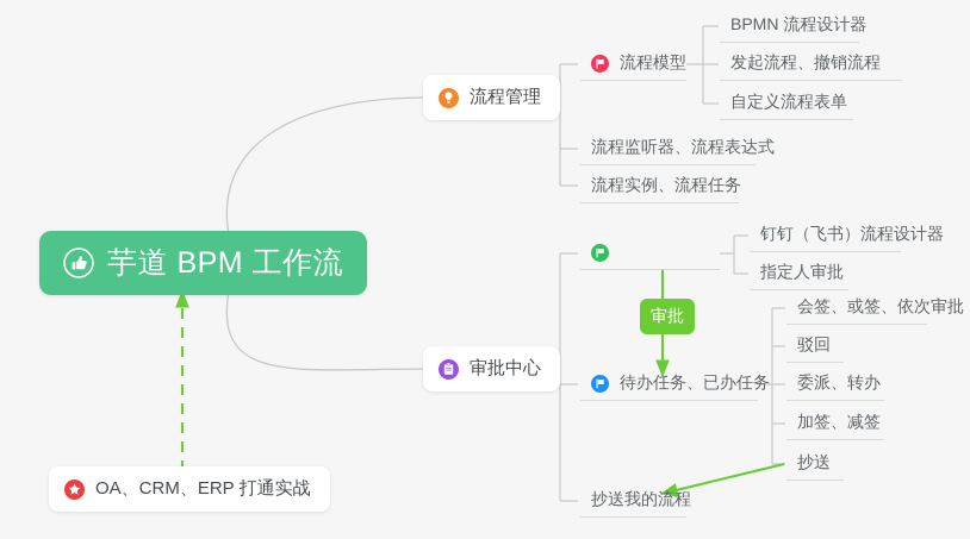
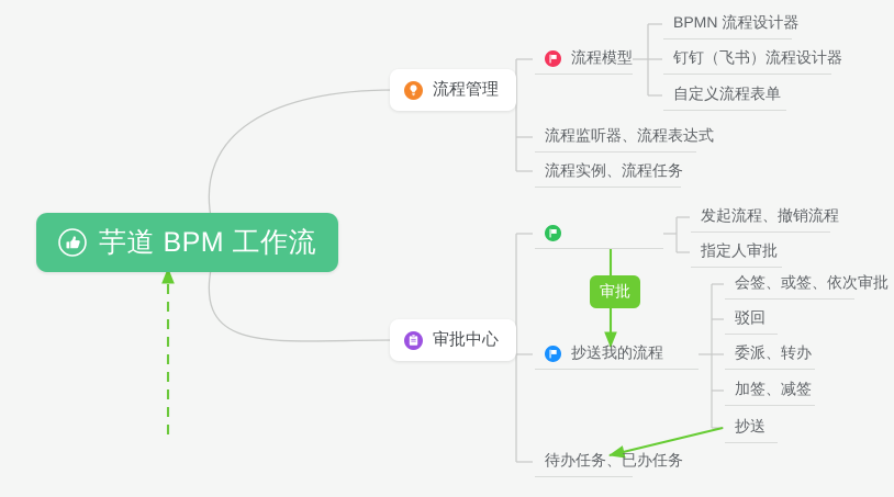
  芋道 BPM 工作流
  流程管理
  流程模型
  BPMN 流程设计器
- 发起流程、撤销流程
+ 钉钉（飞书）流程设计器
  自定义流程表单
  流程监听器、流程表达式
  流程实例、流程任务
  审批中心
- 钉钉（飞书）流程设计器
+ 发起流程、撤销流程
  指定人审批
- 待办任务、已办任务
+ 抄送我的流程
  会签、或签、依次审批
  驳回
  委派、转办
  加签、减签
  抄送
- 抄送我的流程
+ 待办任务、已办任务
  审批
- OA、CRM、ERP 打通实战
